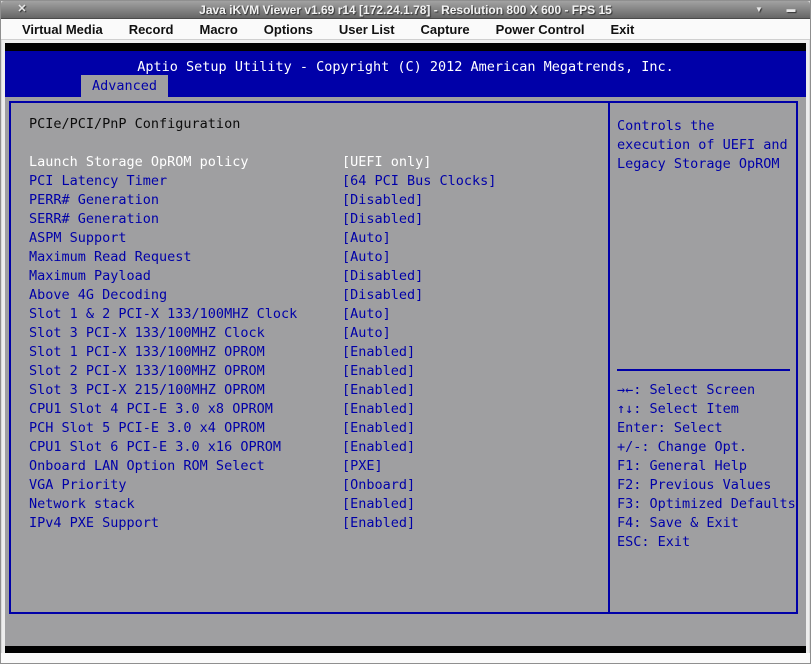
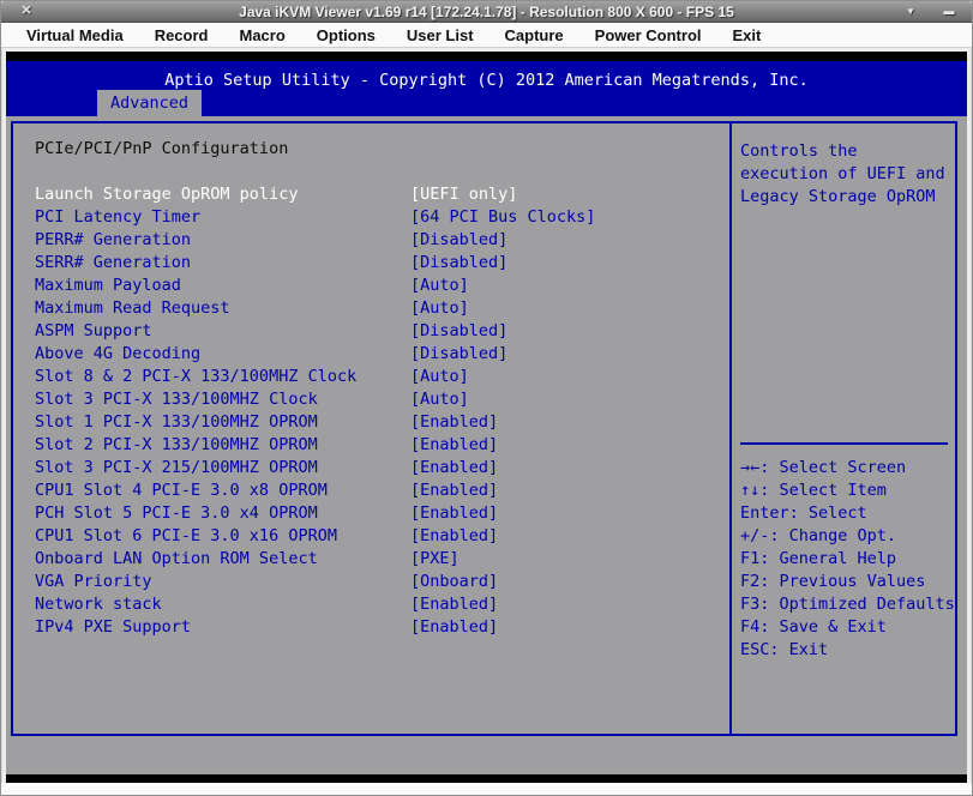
  ✕
  Java iKVM Viewer v1.69 r14 [172.24.1.78] - Resolution 800 X 600 - FPS 15
  ▼
  ▬
  Virtual Media
  Record
  Macro
  Options
  User List
  Capture
  Power Control
  Exit
  Aptio Setup Utility - Copyright (C) 2012 American Megatrends, Inc.
  Advanced
  PCIe/PCI/PnP Configuration
  Launch Storage OpROM policy
  [UEFI only]
  PCI Latency Timer
  [64 PCI Bus Clocks]
  PERR# Generation
  [Disabled]
  SERR# Generation
  [Disabled]
- ASPM Support
+ Maximum Payload
  [Auto]
  Maximum Read Request
  [Auto]
- Maximum Payload
+ ASPM Support
  [Disabled]
  Above 4G Decoding
  [Disabled]
- Slot 1 & 2 PCI-X 133/100MHZ Clock
+ Slot 8 & 2 PCI-X 133/100MHZ Clock
  [Auto]
  Slot 3 PCI-X 133/100MHZ Clock
  [Auto]
  Slot 1 PCI-X 133/100MHZ OPROM
  [Enabled]
  Slot 2 PCI-X 133/100MHZ OPROM
  [Enabled]
  Slot 3 PCI-X 215/100MHZ OPROM
  [Enabled]
  CPU1 Slot 4 PCI-E 3.0 x8 OPROM
  [Enabled]
  PCH Slot 5 PCI-E 3.0 x4 OPROM
  [Enabled]
  CPU1 Slot 6 PCI-E 3.0 x16 OPROM
  [Enabled]
  Onboard LAN Option ROM Select
  [PXE]
  VGA Priority
  [Onboard]
  Network stack
  [Enabled]
  IPv4 PXE Support
  [Enabled]
  Controls the
  execution of UEFI and
  Legacy Storage OpROM
  →←: Select Screen
  ↑↓: Select Item
  Enter: Select
  +/-: Change Opt.
  F1: General Help
  F2: Previous Values
  F3: Optimized Defaults
  F4: Save & Exit
  ESC: Exit
